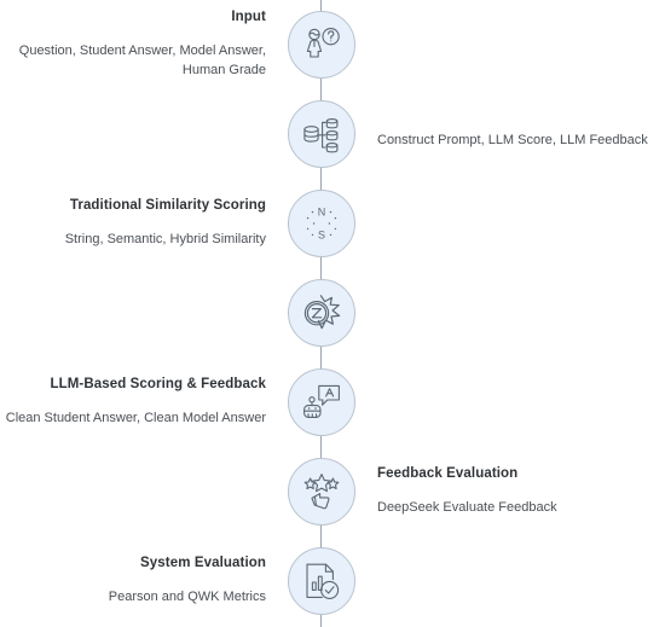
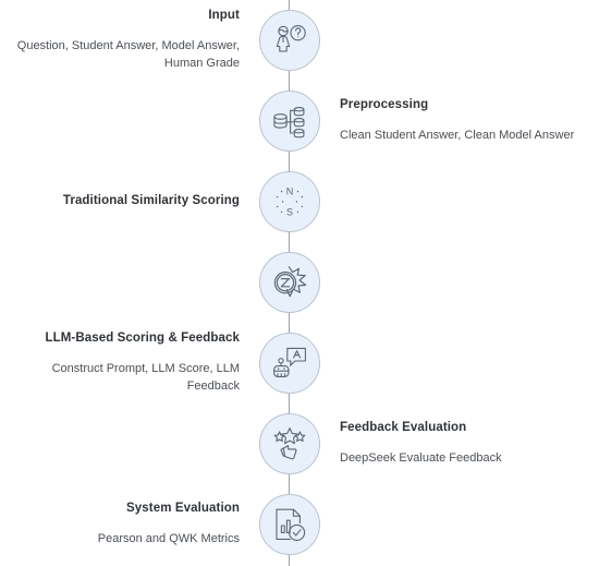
  Input
  Question, Student Answer, Model Answer, Human Grade
+ Preprocessing
- Construct Prompt, LLM Score, LLM Feedback
+ Clean Student Answer, Clean Model Answer
  Traditional Similarity Scoring
- String, Semantic, Hybrid Similarity
  N
  S
  LLM-Based Scoring & Feedback
- Clean Student Answer, Clean Model Answer
+ Construct Prompt, LLM Score, LLM Feedback
  Feedback Evaluation
  DeepSeek Evaluate Feedback
  System Evaluation
  Pearson and QWK Metrics
